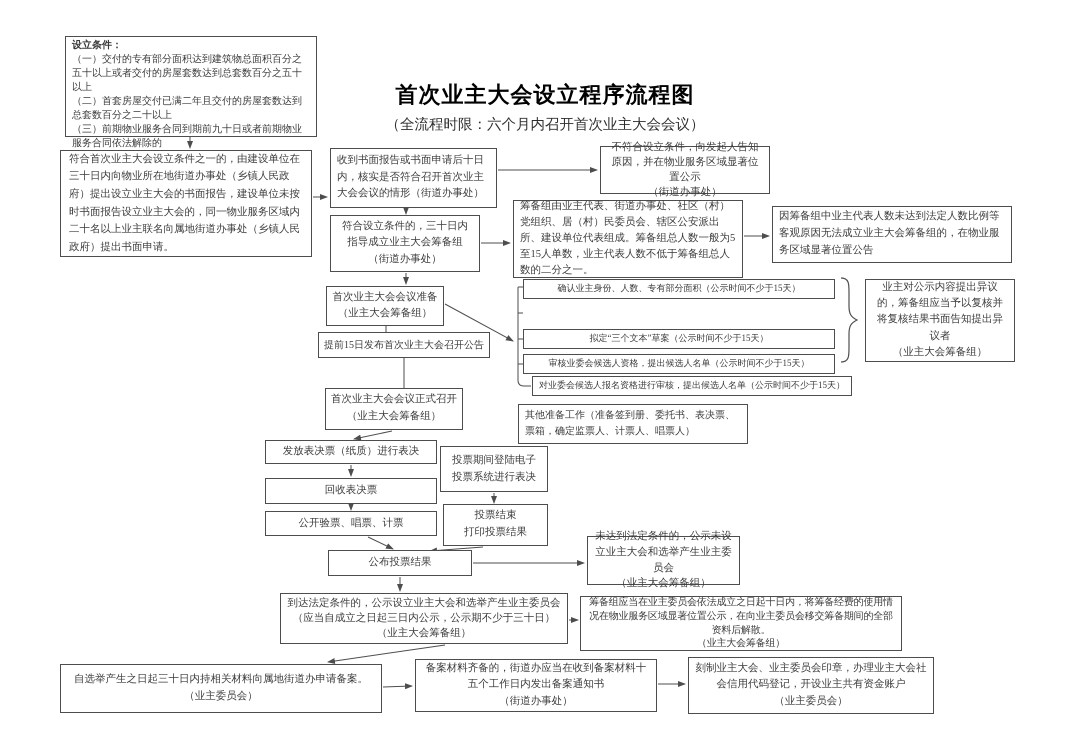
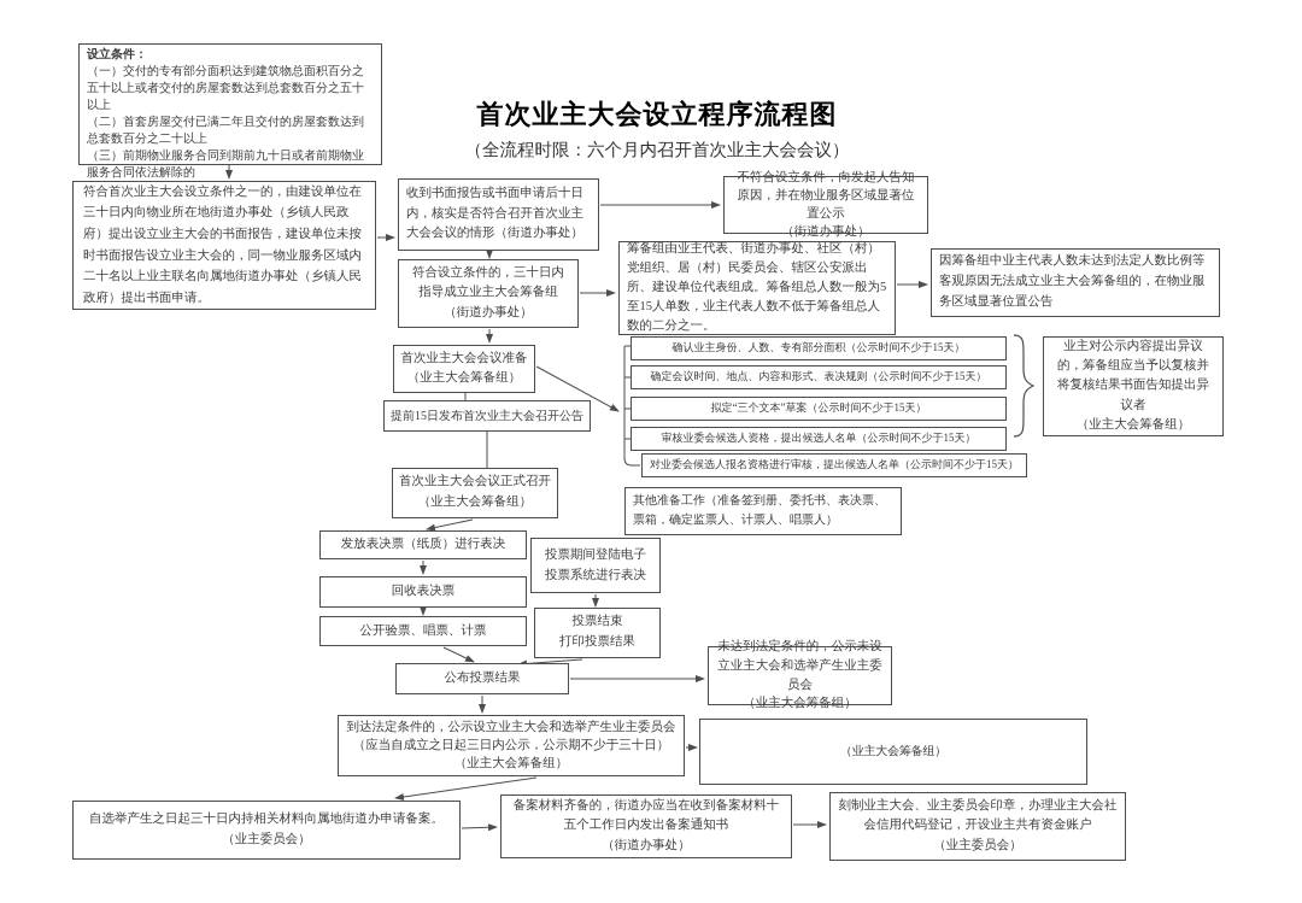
  首次业主大会设立程序流程图
  （全流程时限：六个月内召开首次业主大会会议）
  设立条件：
  （一）交付的专有部分面积达到建筑物总面积百分之五十以上或者交付的房屋套数达到总套数百分之五十以上
  （二）首套房屋交付已满二年且交付的房屋套数达到总套数百分之二十以上
  （三）前期物业服务合同到期前九十日或者前期物业服务合同依法解除的
  符合首次业主大会设立条件之一的，由建设单位在三十日内向物业所在地街道办事处（乡镇人民政府）提出设立业主大会的书面报告，建设单位未按时书面报告设立业主大会的，同一物业服务区域内二十名以上业主联名向属地街道办事处（乡镇人民政府）提出书面申请。
  收到书面报告或书面申请后十日内，核实是否符合召开首次业主大会会议的情形（街道办事处）
  不符合设立条件，向发起人告知原因，并在物业服务区域显著位置公示
  （街道办事处）
  符合设立条件的，三十日内指导成立业主大会筹备组
  （街道办事处）
  筹备组由业主代表、街道办事处、社区（村）党组织、居（村）民委员会、辖区公安派出所、建设单位代表组成。筹备组总人数一般为5至15人单数，业主代表人数不低于筹备组总人数的二分之一。
  因筹备组中业主代表人数未达到法定人数比例等客观原因无法成立业主大会筹备组的，在物业服务区域显著位置公告
  首次业主大会会议准备
  （业主大会筹备组）
  确认业主身份、人数、专有部分面积（公示时间不少于15天）
+ 确定会议时间、地点、内容和形式、表决规则（公示时间不少于15天）
  拟定“三个文本”草案（公示时间不少于15天）
  审核业委会候选人资格，提出候选人名单（公示时间不少于15天）
  对业委会候选人报名资格进行审核，提出候选人名单（公示时间不少于15天）
  业主对公示内容提出异议的，筹备组应当予以复核并将复核结果书面告知提出异议者
  （业主大会筹备组）
  提前15日发布首次业主大会召开公告
  首次业主大会会议正式召开
  （业主大会筹备组）
  其他准备工作（准备签到册、委托书、表决票、票箱，确定监票人、计票人、唱票人）
  发放表决票（纸质）进行表决
  投票期间登陆电子
  投票系统进行表决
  回收表决票
  投票结束
  打印投票结果
  公开验票、唱票、计票
  公布投票结果
  未达到法定条件的，公示未设立业主大会和选举产生业主委员会
  （业主大会筹备组）
  到达法定条件的，公示设立业主大会和选举产生业主委员会
  （应当自成立之日起三日内公示，公示期不少于三十日）
  （业主大会筹备组）
- 筹备组应当在业主委员会依法成立之日起十日内，将筹备经费的使用情况在物业服务区域显著位置公示，在向业主委员会移交筹备期间的全部资料后解散。
  （业主大会筹备组）
  自选举产生之日起三十日内持相关材料向属地街道办申请备案。
  （业主委员会）
  备案材料齐备的，街道办应当在收到备案材料十五个工作日内发出备案通知书
  （街道办事处）
  刻制业主大会、业主委员会印章，办理业主大会社会信用代码登记，开设业主共有资金账户
  （业主委员会）
